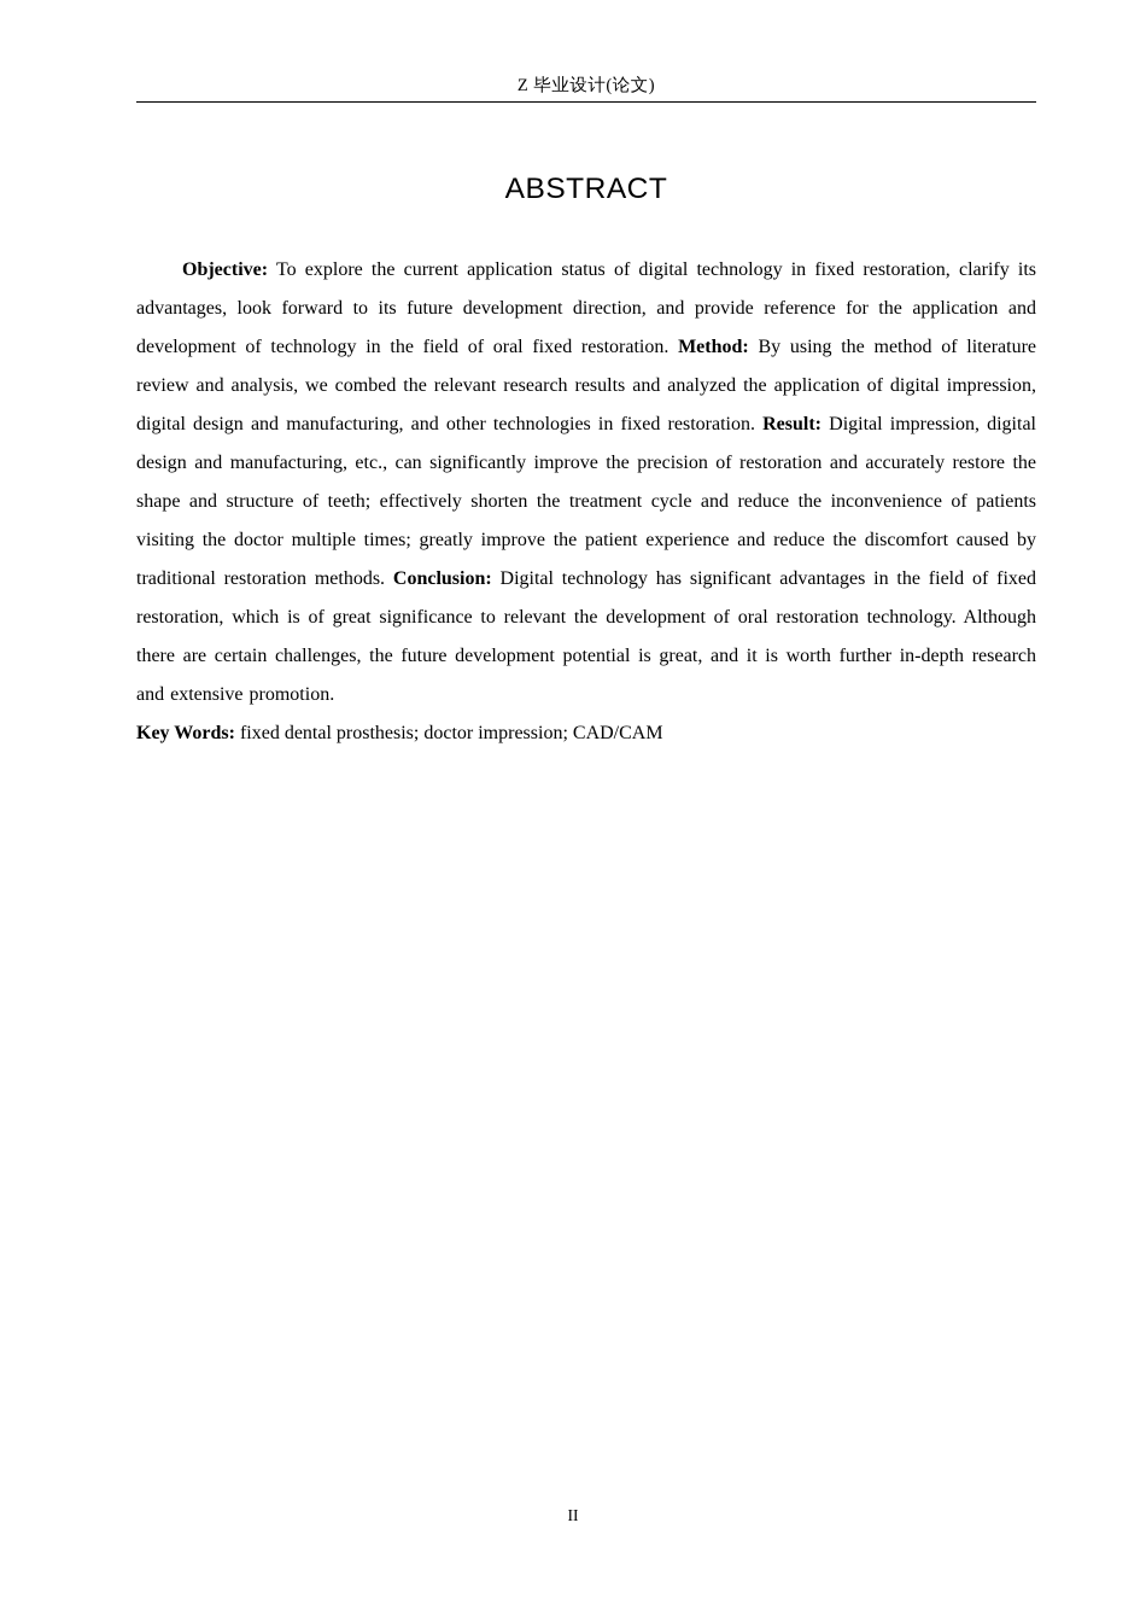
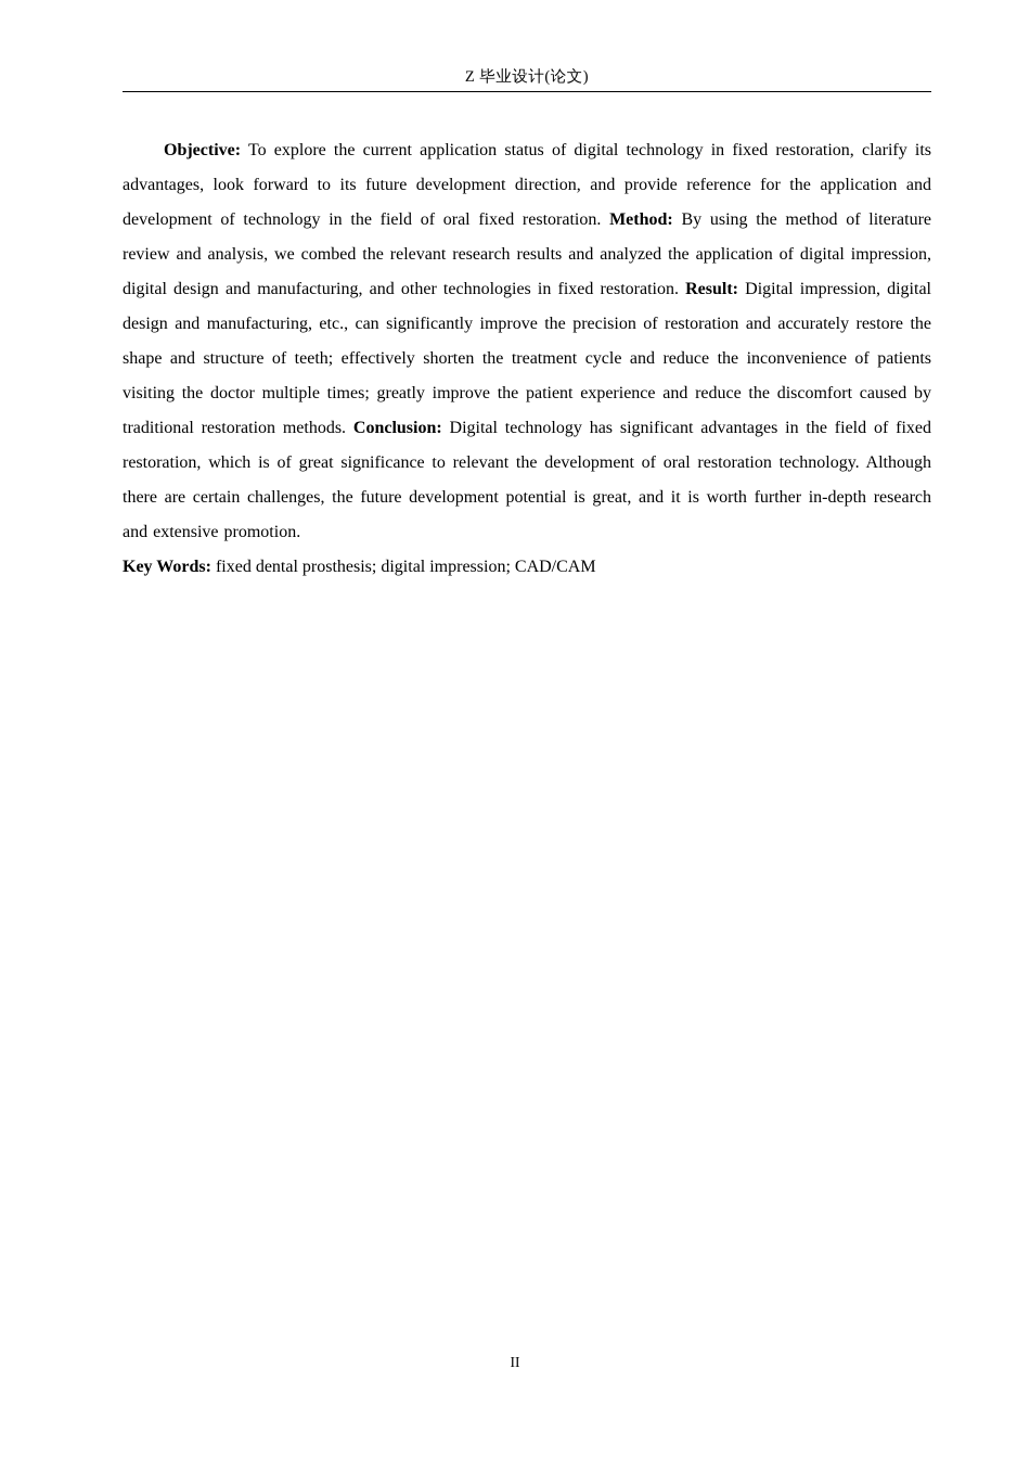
  Z 毕业设计(论文)
- ABSTRACT
  Objective: To explore the current application status of digital technology in fixed restoration, clarify its advantages, look forward to its future development direction, and provide reference for the application and development of technology in the field of oral fixed restoration. Method: By using the method of literature review and analysis, we combed the relevant research results and analyzed the application of digital impression, digital design and manufacturing, and other technologies in fixed restoration. Result: Digital impression, digital design and manufacturing, etc., can significantly improve the precision of restoration and accurately restore the shape and structure of teeth; effectively shorten the treatment cycle and reduce the inconvenience of patients visiting the doctor multiple times; greatly improve the patient experience and reduce the discomfort caused by traditional restoration methods. Conclusion: Digital technology has significant advantages in the field of fixed restoration, which is of great significance to relevant the development of oral restoration technology. Although there are certain challenges, the future development potential is great, and it is worth further in-depth research and extensive promotion.
- Key Words: fixed dental prosthesis; doctor impression; CAD/CAM
+ Key Words: fixed dental prosthesis; digital impression; CAD/CAM
  II
